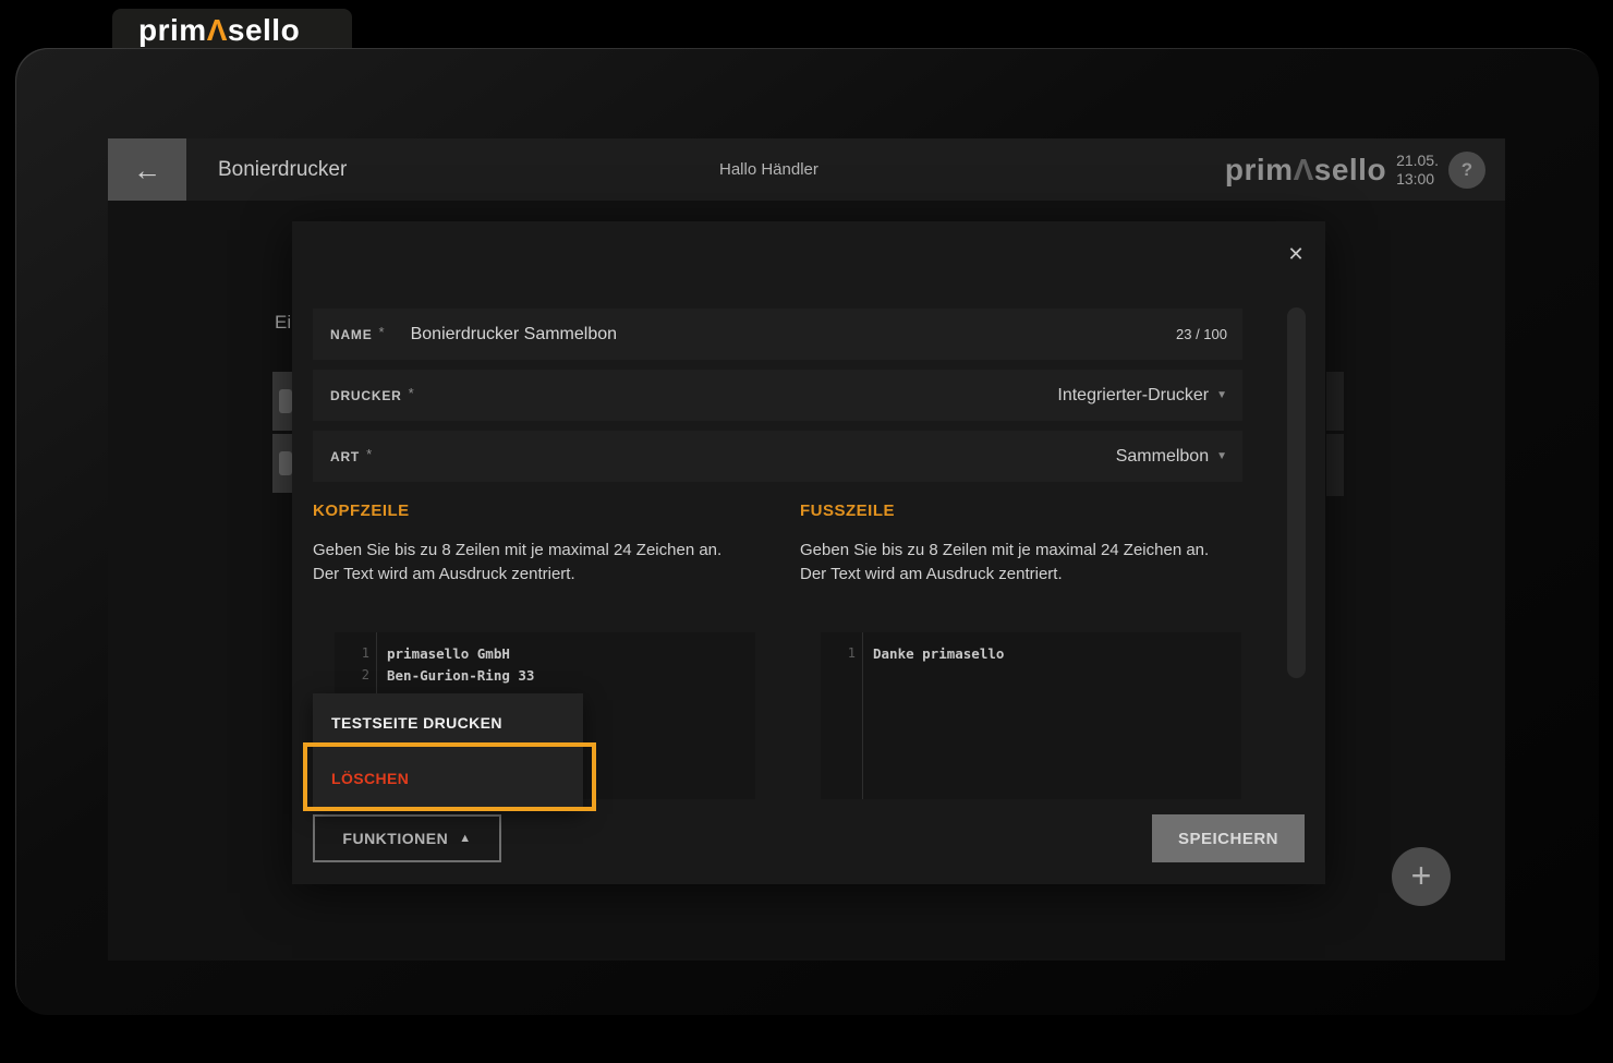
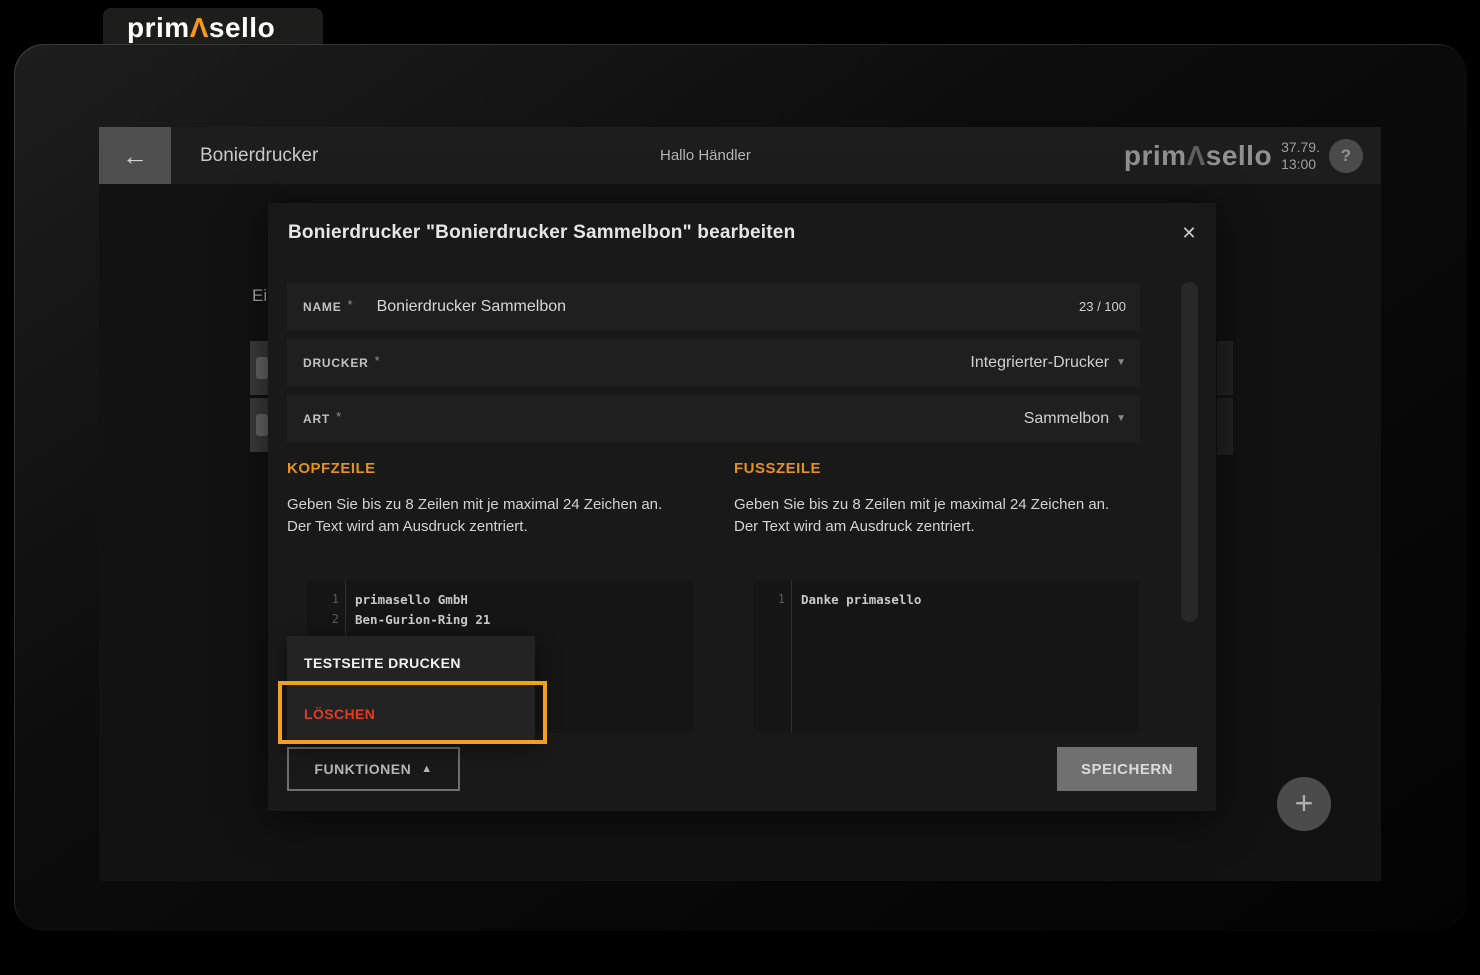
  primΛsello
  ←
  Bonierdrucker
  Hallo Händler
  primΛsello
- 21.05.
+ 37.79.
  13:00
  ?
  Ei
+ Bonierdrucker "Bonierdrucker Sammelbon" bearbeiten
  ✕
  NAME
  *
  Bonierdrucker Sammelbon
  23 / 100
  DRUCKER
  *
  Integrierter-Drucker
  ▼
  ART
  *
  Sammelbon
  ▼
  KOPFZEILE
  Geben Sie bis zu 8 Zeilen mit je maximal 24 Zeichen an.
  Der Text wird am Ausdruck zentriert.
  1
  primasello GmbH
  2
- Ben-Gurion-Ring 33
+ Ben-Gurion-Ring 21
  FUSSZEILE
  Geben Sie bis zu 8 Zeilen mit je maximal 24 Zeichen an.
  Der Text wird am Ausdruck zentriert.
  1
  Danke primasello
  TESTSEITE DRUCKEN
  LÖSCHEN
  FUNKTIONEN
  ▲
  SPEICHERN
  +
